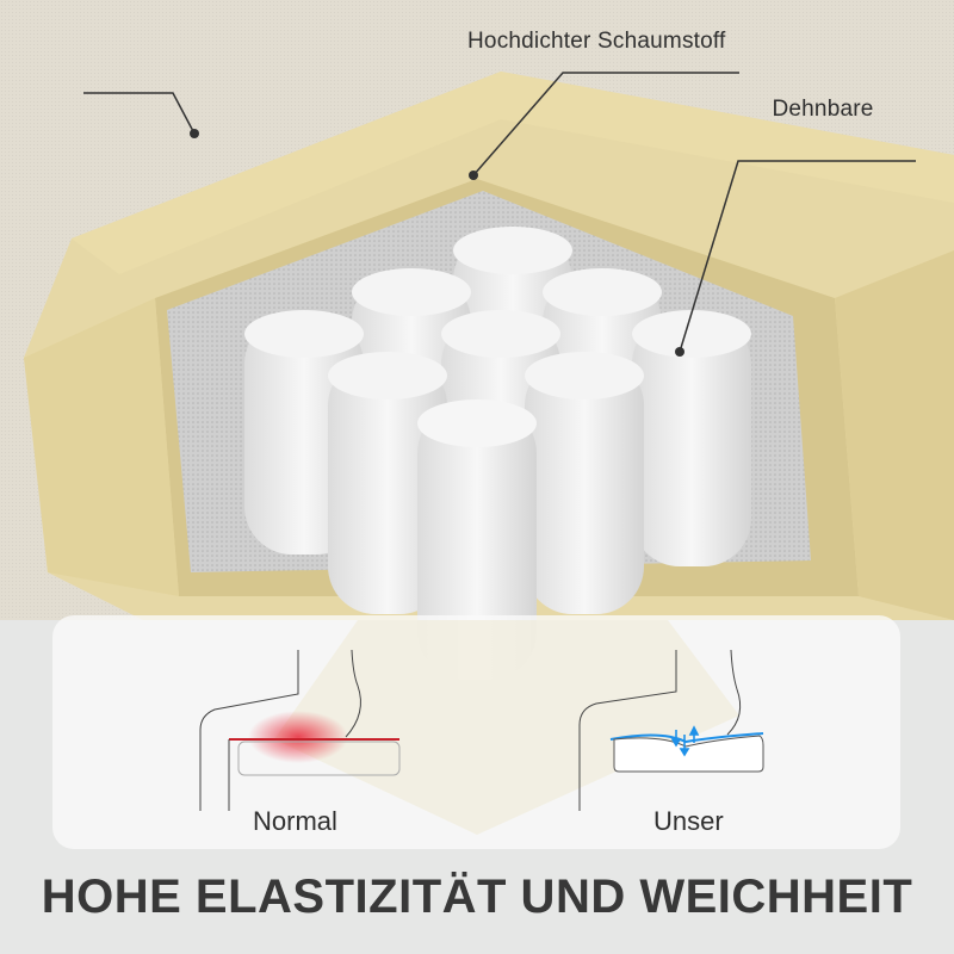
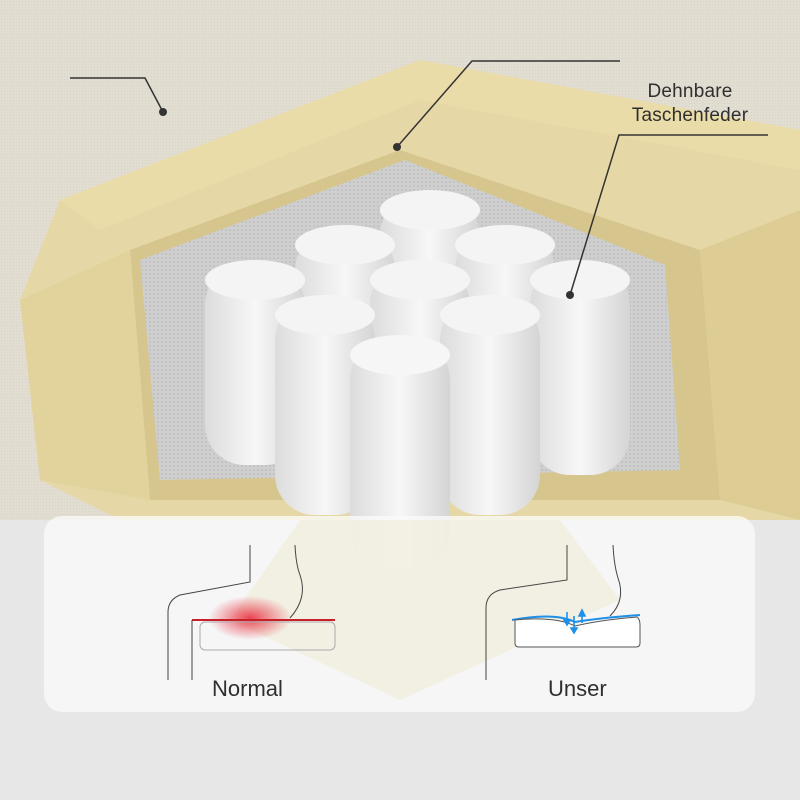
- Hochdichter Schaumstoff
  Dehnbare
+ Taschenfeder
  Normal
  Unser
- HOHE ELASTIZITÄT UND WEICHHEIT
